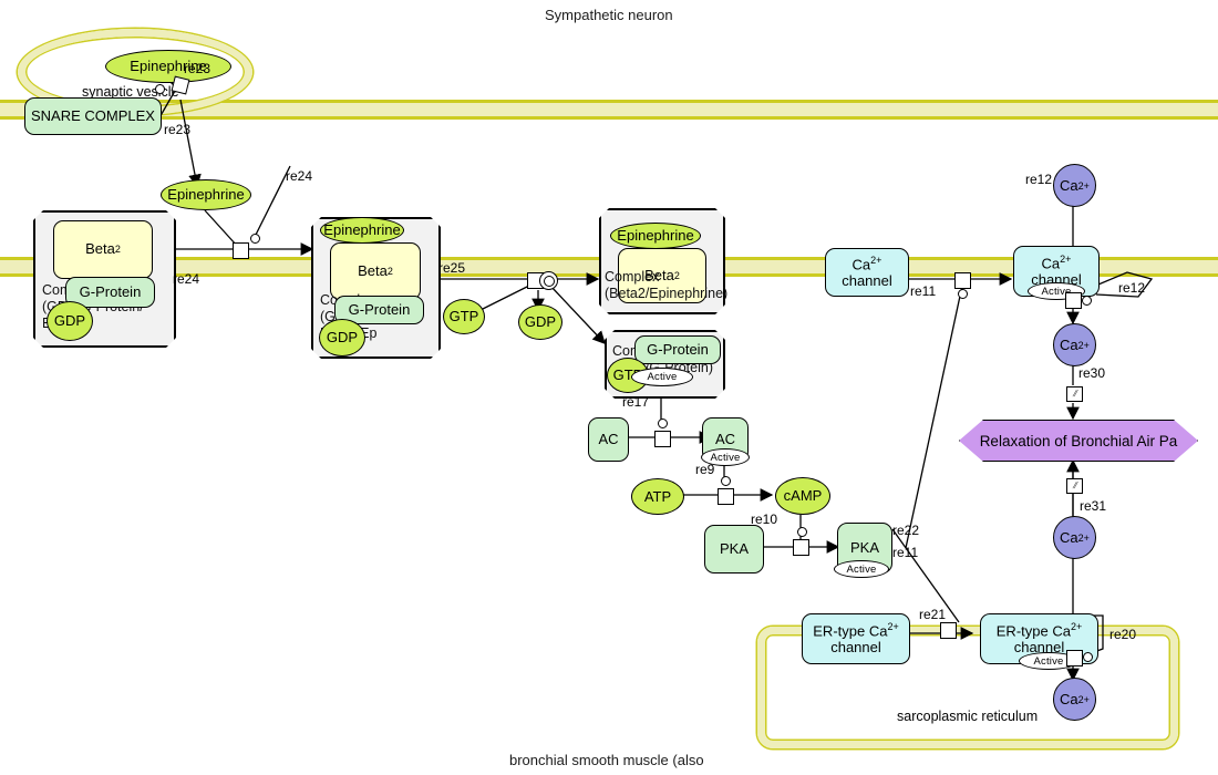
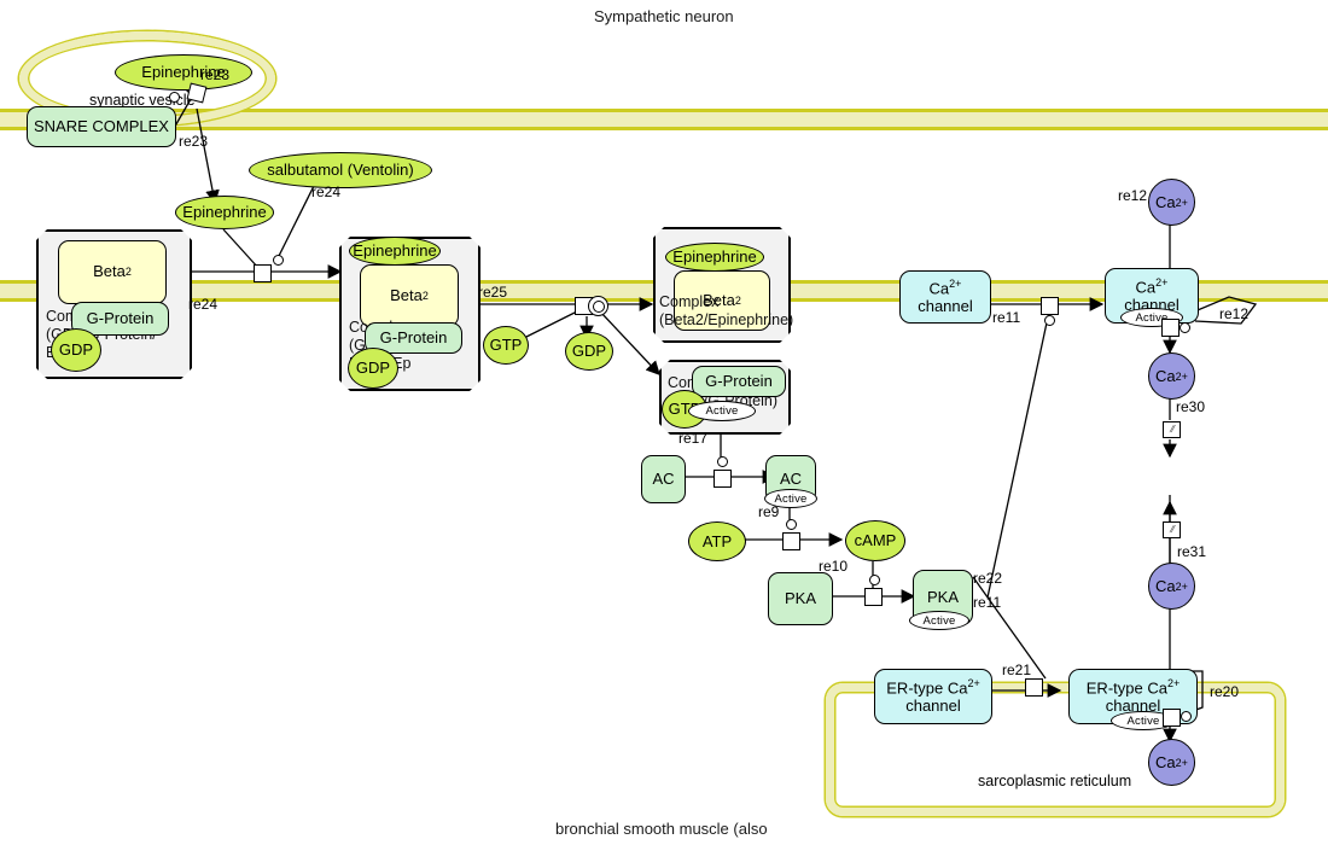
  Sympathetic neuron
  bronchial smooth muscle (also
  synaptic vescl
  sarcoplasmic reticulum
  Epinephrine
  SNARE COMPLEX
  re23
  re23
  Epinephrine
+ salbutamol (Ventolin)
  re24
  Beta
  2
  G-Protein
  GDP
  re24
  Epinephrine
  Beta
  2
  G-Protein
  GDP
  re25
  GTP
  GDP
  Epinephrine
  Beta
  2
  Complex
  (Beta2/Epinephrine)
  G-Protein
  Active
  re17
  AC
  AC
  Active
  re9
  ATP
  cAMP
  re10
  PKA
  PKA
  Active
  re22
  re11
  Ca2+
  channel
  re11
  Ca2+
  channel
  Active
  re12
  re12
  Ca
  2+
  Ca
  2+
  re30
  ⫽
- Relaxation of Bronchial Air Pa
  ⫽
  re31
  Ca
  2+
  ER-type Ca2+
  channel
  re21
  ER-type Ca2+
  channel
  Active
  re20
  Ca
  2+
